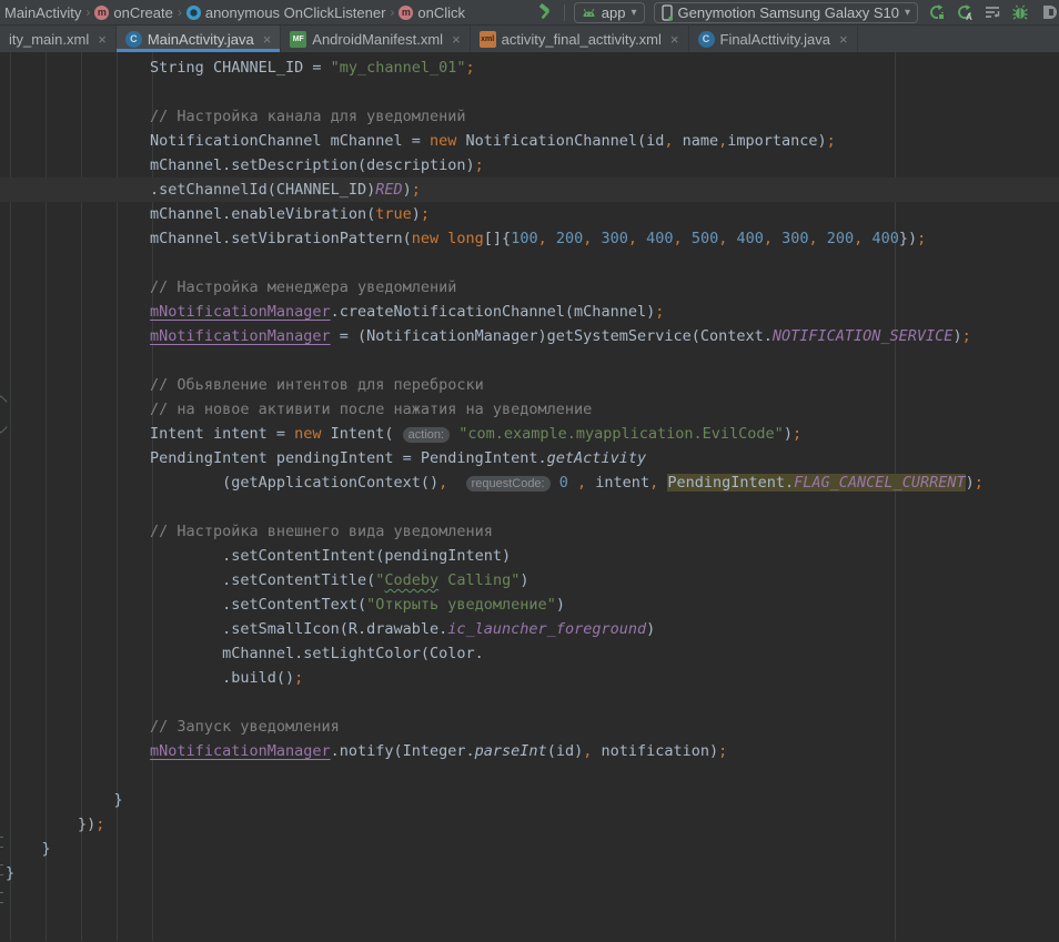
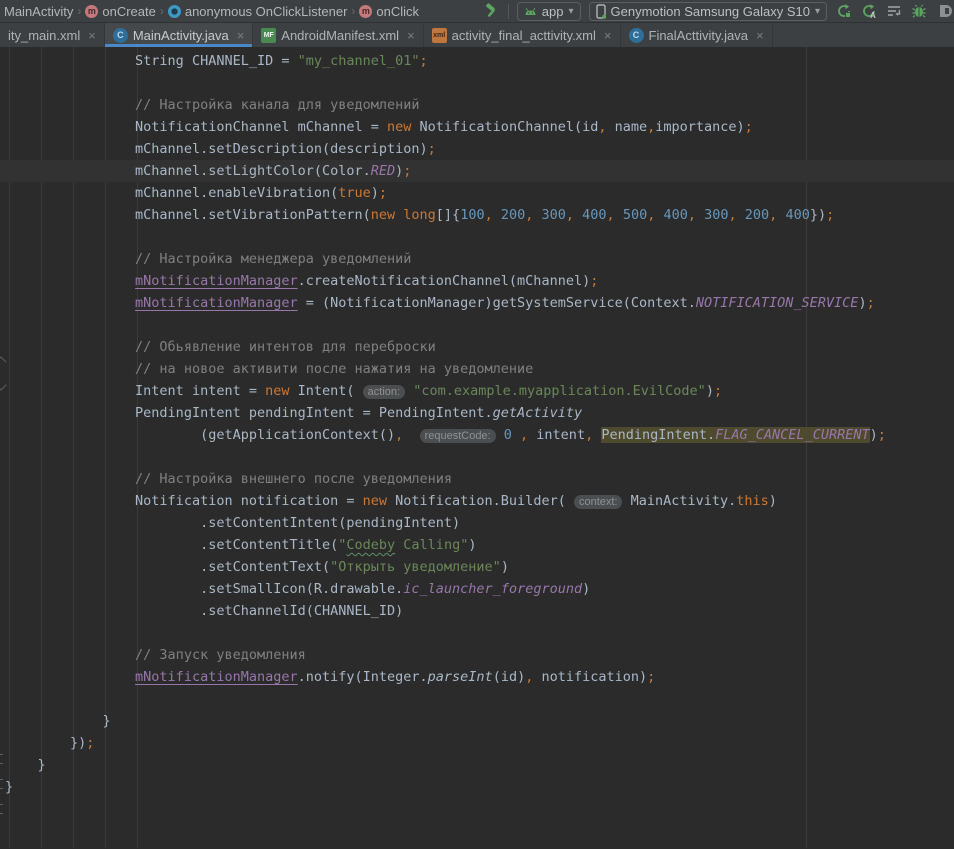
  MainActivity
  ›
  m
  onCreate
  ›
  anonymous OnClickListener
  ›
  m
  onClick
  app
  ▾
  Genymotion Samsung Galaxy S10
  ▾
  A
  ity_main.xml
  ×
  C
  MainActivity.java
  ×
  AndroidManifest.xml
  ×
  activity_final_acttivity.xml
  ×
  C
  FinalActtivity.java
  ×
  String CHANNEL_ID = "my_channel_01";
  // Настройка канала для уведомлений
  NotificationChannel mChannel = new NotificationChannel(id, name,importance);
  mChannel.setDescription(description);
- .setChannelId(CHANNEL_ID)RED);
+ mChannel.setLightColor(Color.RED);
  mChannel.enableVibration(true);
  mChannel.setVibrationPattern(new long[]{100, 200, 300, 400, 500, 400, 300, 200, 400});
  // Настройка менеджера уведомлений
  mNotificationManager.createNotificationChannel(mChannel);
  mNotificationManager = (NotificationManager)getSystemService(Context.NOTIFICATION_SERVICE);
  // Обьявление интентов для переброски
  // на новое активити после нажатия на уведомление
  Intent intent = new Intent( action: "com.example.myapplication.EvilCode");
  PendingIntent pendingIntent = PendingIntent.getActivity
  (getApplicationContext(), requestCode: 0 , intent, PendingIntent.FLAG_CANCEL_CURRENT);
- // Настройка внешнего вида уведомления
+ // Настройка внешнего после уведомления
+ Notification notification = new Notification.Builder( context: MainActivity.this)
  .setContentIntent(pendingIntent)
  .setContentTitle("Codeby Calling")
  .setContentText("Открыть уведомление")
  .setSmallIcon(R.drawable.ic_launcher_foreground)
- mChannel.setLightColor(Color.
+ .setChannelId(CHANNEL_ID)
- .build();
  // Запуск уведомления
  mNotificationManager.notify(Integer.parseInt(id), notification);
  }
  });
  }
  }
